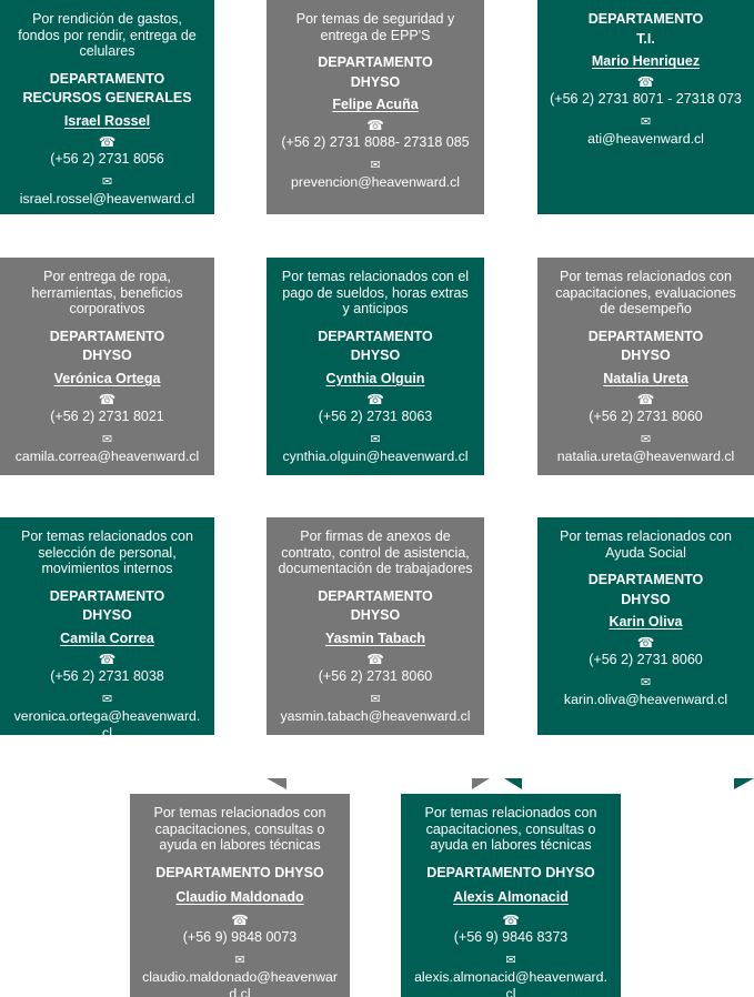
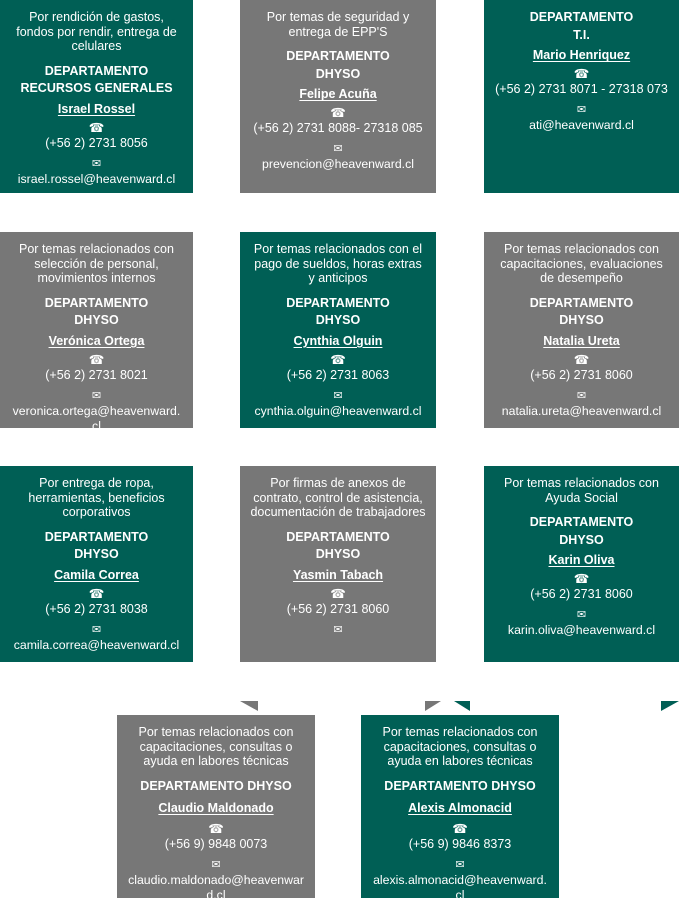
  Por rendición de gastos, fondos por rendir, entrega de celulares
  DEPARTAMENTO
  RECURSOS GENERALES
  Israel Rossel
  ☎
  (+56 2) 2731 8056
  ✉
  israel.rossel@heavenward.cl
  Por temas de seguridad y entrega de EPP'S
  DEPARTAMENTO
  DHYSO
  Felipe Acuña
  ☎
  (+56 2) 2731 8088- 27318 085
  ✉
  prevencion@heavenward.cl
  DEPARTAMENTO
  T.I.
  Mario Henriquez
  ☎
  (+56 2) 2731 8071 - 27318 073
  ✉
  ati@heavenward.cl
- Por entrega de ropa, herramientas, beneficios corporativos
+ Por temas relacionados con selección de personal, movimientos internos
  DEPARTAMENTO
  DHYSO
  Verónica Ortega
  ☎
  (+56 2) 2731 8021
  ✉
- camila.correa@heavenward.cl
+ veronica.ortega@heavenward.cl
  Por temas relacionados con el pago de sueldos, horas extras y anticipos
  DEPARTAMENTO
  DHYSO
  Cynthia Olguin
  ☎
  (+56 2) 2731 8063
  ✉
  cynthia.olguin@heavenward.cl
  Por temas relacionados con capacitaciones, evaluaciones de desempeño
  DEPARTAMENTO
  DHYSO
  Natalia Ureta
  ☎
  (+56 2) 2731 8060
  ✉
  natalia.ureta@heavenward.cl
- Por temas relacionados con selección de personal, movimientos internos
+ Por entrega de ropa, herramientas, beneficios corporativos
  DEPARTAMENTO
  DHYSO
  Camila Correa
  ☎
  (+56 2) 2731 8038
  ✉
- veronica.ortega@heavenward.cl
+ camila.correa@heavenward.cl
  Por firmas de anexos de contrato, control de asistencia, documentación de trabajadores
  DEPARTAMENTO
  DHYSO
  Yasmin Tabach
  ☎
  (+56 2) 2731 8060
  ✉
- yasmin.tabach@heavenward.cl
  Por temas relacionados con Ayuda Social
  DEPARTAMENTO
  DHYSO
  Karin Oliva
  ☎
  (+56 2) 2731 8060
  ✉
  karin.oliva@heavenward.cl
  Por temas relacionados con capacitaciones, consultas o ayuda en labores técnicas
  DEPARTAMENTO DHYSO
  Claudio Maldonado
  ☎
  (+56 9) 9848 0073
  ✉
  claudio.maldonado@heavenward.cl
  Por temas relacionados con capacitaciones, consultas o ayuda en labores técnicas
  DEPARTAMENTO DHYSO
  Alexis Almonacid
  ☎
  (+56 9) 9846 8373
  ✉
  alexis.almonacid@heavenward.cl
